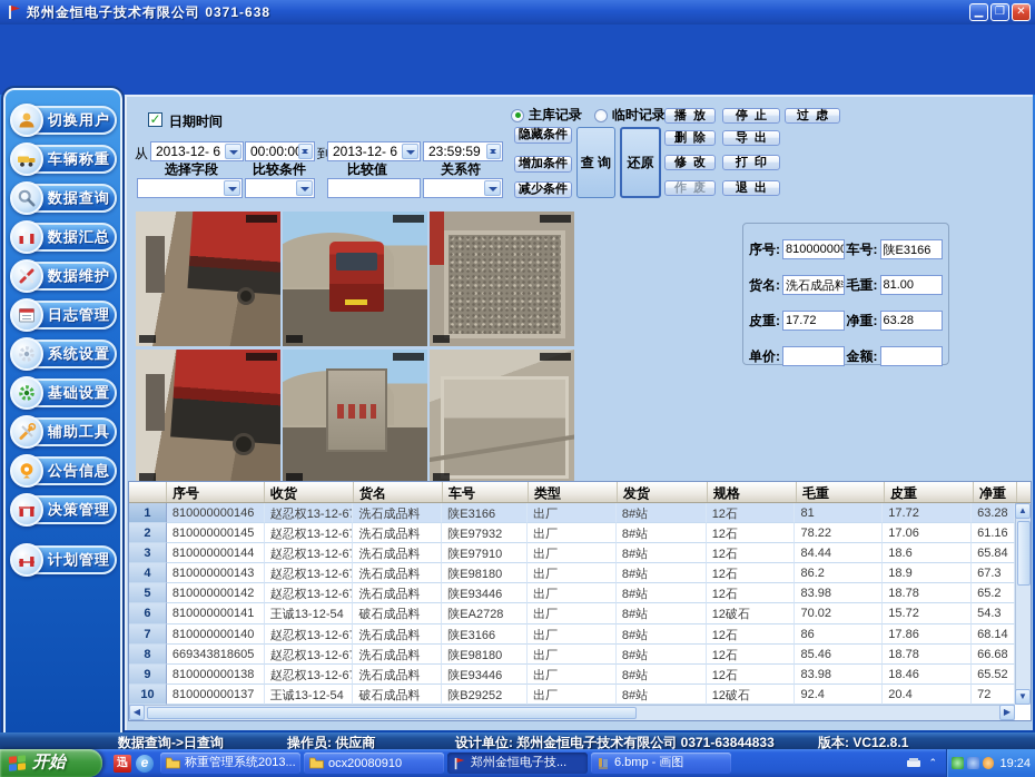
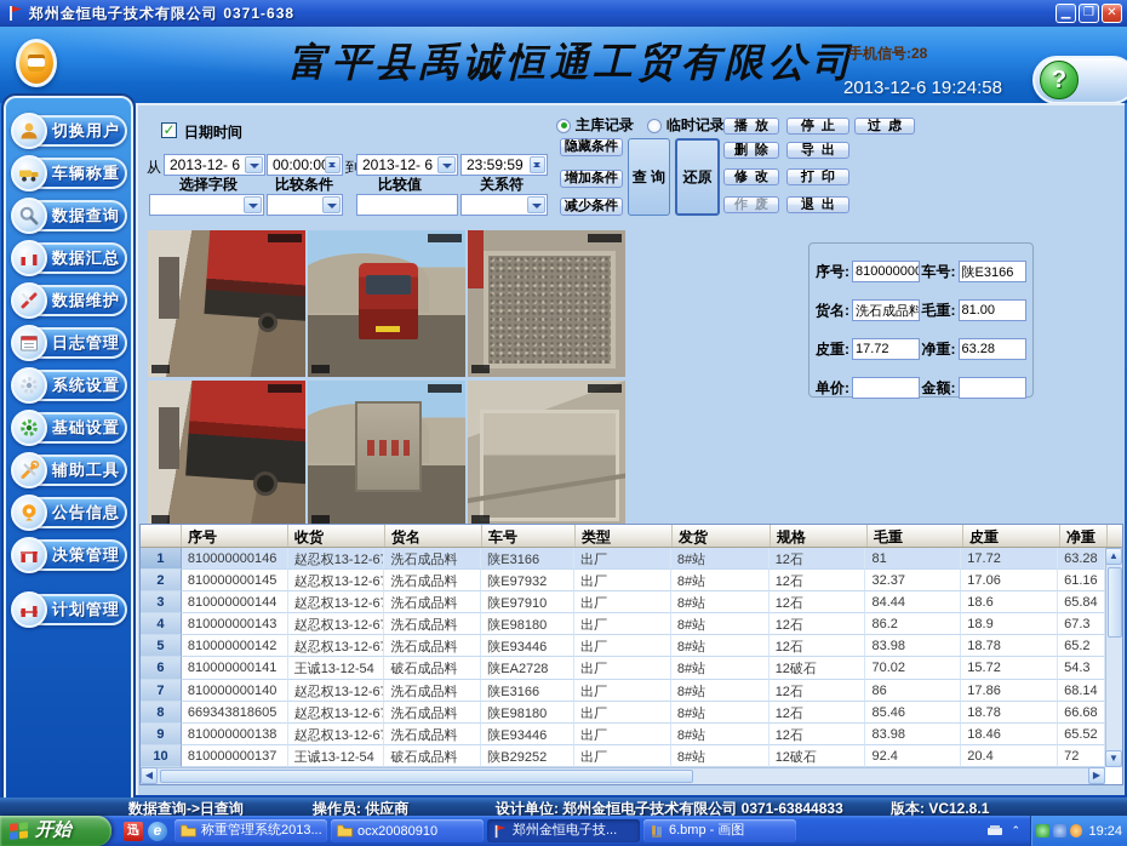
  郑州金恒电子技术有限公司 0371-638
  ▁
  ❐
  ✕
+ 富平县禹诚恒通工贸有限公司
+ 手机信号:28
+ 2013-12-6 19:24:58
+ ?
  切换用户
  车辆称重
  数据查询
  数据汇总
  数据维护
  日志管理
  系统设置
  基础设置
  辅助工具
  公告信息
  决策管理
  计划管理
  ✓
  日期时间
  从
  2013-12- 6
  00:00:0
  到
  2013-12- 6
  23:59:59
  选择字段
  比较条件
  比较值
  关系符
  主库记录
  临时记录
  隐藏条件
  增加条件
  减少条件
  查 询
  还原
  播 放
  停 止
  过 虑
  删 除
  导 出
  修 改
  打 印
  作 废
  退 出
  序号:
  810000000
  车号:
  陕E3166
  货名:
  洗石成品料
  毛重:
  81.00
  皮重:
  17.72
  净重:
  63.28
  单价:
  金额:
  序号
  收货
  货名
  车号
  类型
  发货
  规格
  毛重
  皮重
  净重
  1
  810000000146
  赵忍权13-12-67
  洗石成品料
  陕E3166
  出厂
  8#站
  12石
  81
  17.72
  63.28
  2
  810000000145
  赵忍权13-12-67
  洗石成品料
  陕E97932
  出厂
  8#站
  12石
- 78.22
+ 32.37
  17.06
  61.16
  3
  810000000144
  赵忍权13-12-67
  洗石成品料
  陕E97910
  出厂
  8#站
  12石
  84.44
  18.6
  65.84
  4
  810000000143
  赵忍权13-12-67
  洗石成品料
  陕E98180
  出厂
  8#站
  12石
  86.2
  18.9
  67.3
  5
  810000000142
  赵忍权13-12-67
  洗石成品料
  陕E93446
  出厂
  8#站
  12石
  83.98
  18.78
  65.2
  6
  810000000141
  王诚13-12-54
  破石成品料
  陕EA2728
  出厂
  8#站
  12破石
  70.02
  15.72
  54.3
  7
  810000000140
  赵忍权13-12-67
  洗石成品料
  陕E3166
  出厂
  8#站
  12石
  86
  17.86
  68.14
  8
  669343818605
  赵忍权13-12-67
  洗石成品料
  陕E98180
  出厂
  8#站
  12石
  85.46
  18.78
  66.68
  9
  810000000138
  赵忍权13-12-67
  洗石成品料
  陕E93446
  出厂
  8#站
  12石
  83.98
  18.46
  65.52
  10
  810000000137
  王诚13-12-54
  破石成品料
  陕B29252
  出厂
  8#站
  12破石
  92.4
  20.4
  72
  ▲
  ▼
  ◀
  ▶
  数据查询->日查询
  操作员: 供应商
  设计单位: 郑州金恒电子技术有限公司 0371-63844833
  版本: VC12.8.1
  开始
  迅
  e
  称重管理系统2013...
  ocx20080910
  郑州金恒电子技...
  6.bmp - 画图
  ⌃
  19:24
